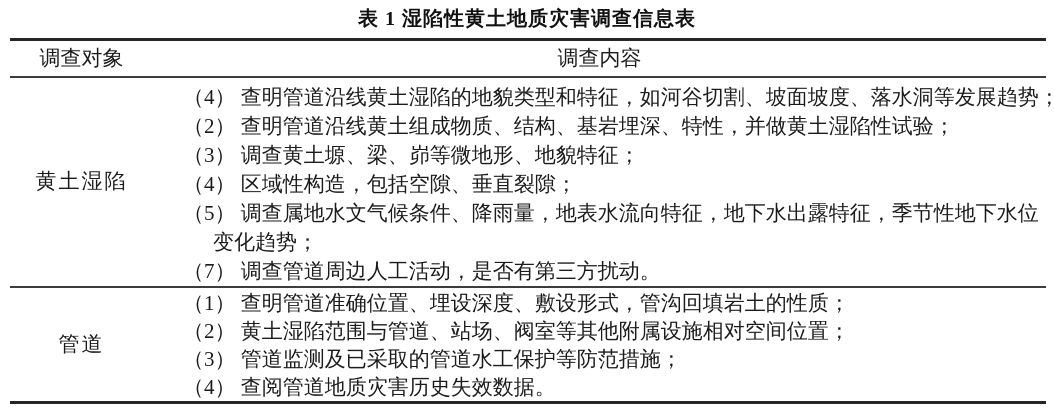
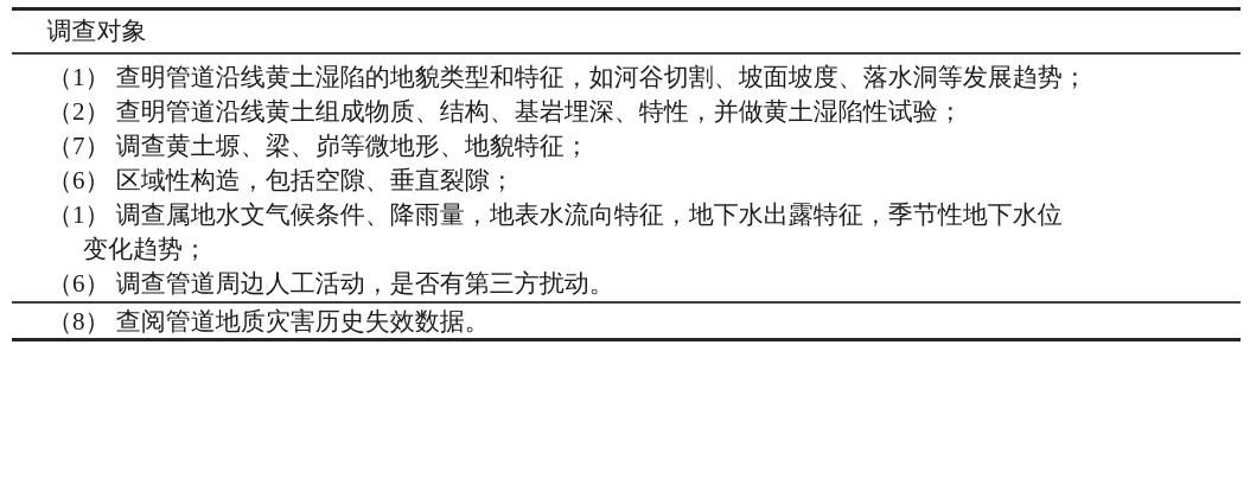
- 表 1 湿陷性黄土地质灾害调查信息表
  调查对象
- 调查内容
- 黄土湿陷
- （4） 查明管道沿线黄土湿陷的地貌类型和特征，如河谷切割、坡面坡度、落水洞等发展趋势；
+ （1） 查明管道沿线黄土湿陷的地貌类型和特征，如河谷切割、坡面坡度、落水洞等发展趋势；
  （2） 查明管道沿线黄土组成物质、结构、基岩埋深、特性，并做黄土湿陷性试验；
- （3） 调查黄土塬、梁、峁等微地形、地貌特征；
+ （7） 调查黄土塬、梁、峁等微地形、地貌特征；
- （4） 区域性构造，包括空隙、垂直裂隙；
+ （6） 区域性构造，包括空隙、垂直裂隙；
- （5） 调查属地水文气候条件、降雨量，地表水流向特征，地下水出露特征，季节性地下水位
+ （1） 调查属地水文气候条件、降雨量，地表水流向特征，地下水出露特征，季节性地下水位
  变化趋势；
- （7） 调查管道周边人工活动，是否有第三方扰动。
+ （6） 调查管道周边人工活动，是否有第三方扰动。
- 管道
- （1） 查明管道准确位置、埋设深度、敷设形式，管沟回填岩土的性质；
- （2） 黄土湿陷范围与管道、站场、阀室等其他附属设施相对空间位置；
- （3） 管道监测及已采取的管道水工保护等防范措施；
- （4） 查阅管道地质灾害历史失效数据。
+ （8） 查阅管道地质灾害历史失效数据。
